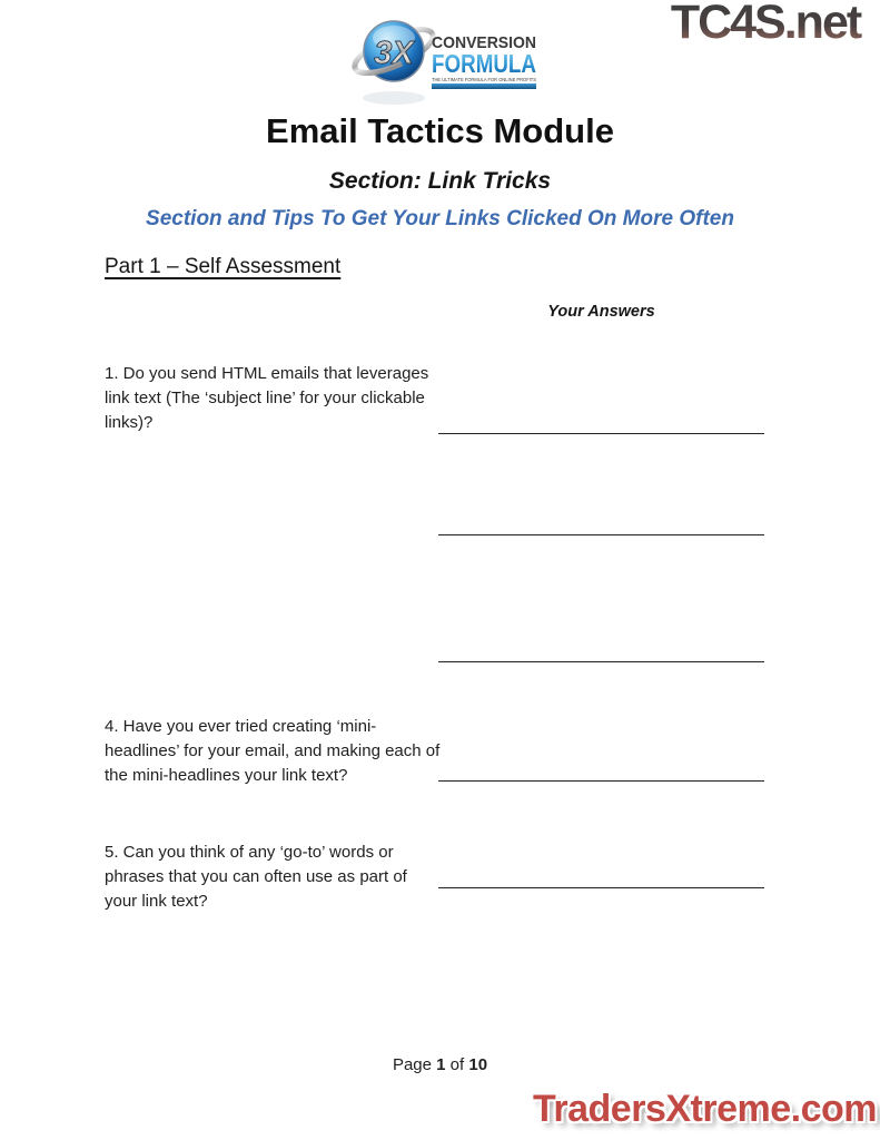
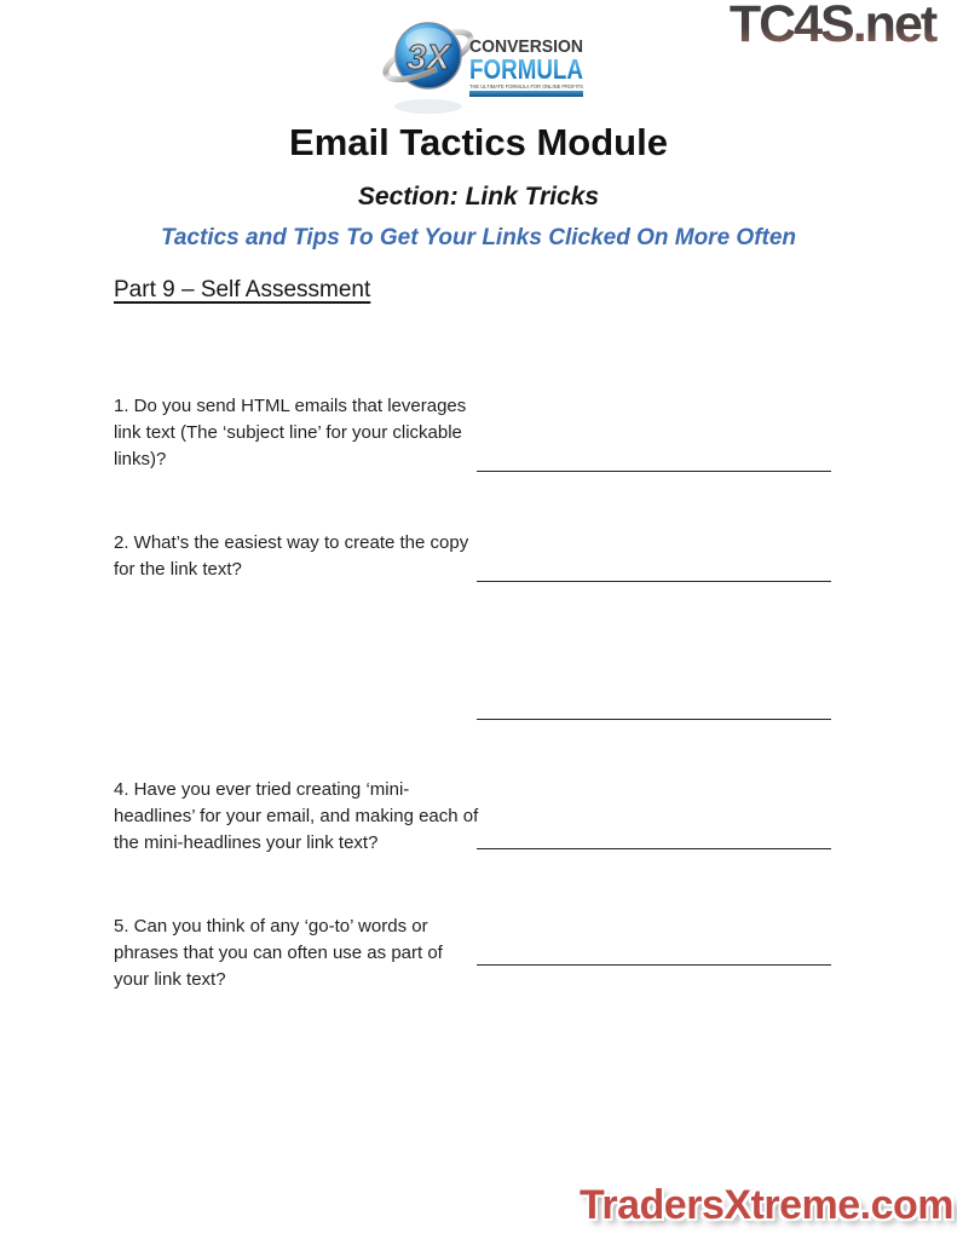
  3X
  CONVERSION
  FORMULA
  TC4S.net
  Email Tactics Module
  Section: Link Tricks
- Section and Tips To Get Your Links Clicked On More Often
+ Tactics and Tips To Get Your Links Clicked On More Often
- Part 1 – Self Assessment
+ Part 9 – Self Assessment
- Your Answers
  1. Do you send HTML emails that leverages
  link text (The ‘subject line’ for your clickable
  links)?
+ 2. What’s the easiest way to create the copy
+ for the link text?
  4. Have you ever tried creating ‘mini-
  headlines’ for your email, and making each of
  the mini-headlines your link text?
  5. Can you think of any ‘go-to’ words or
  phrases that you can often use as part of
  your link text?
- Page 1 of 10
  TradersXtreme.com
